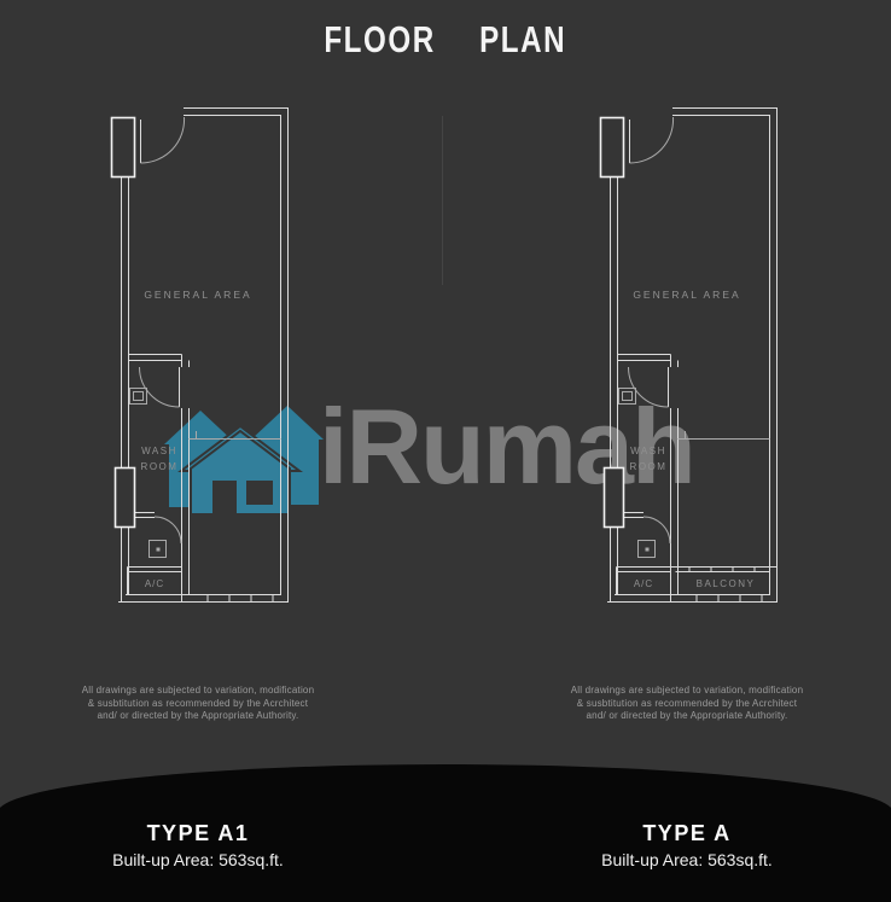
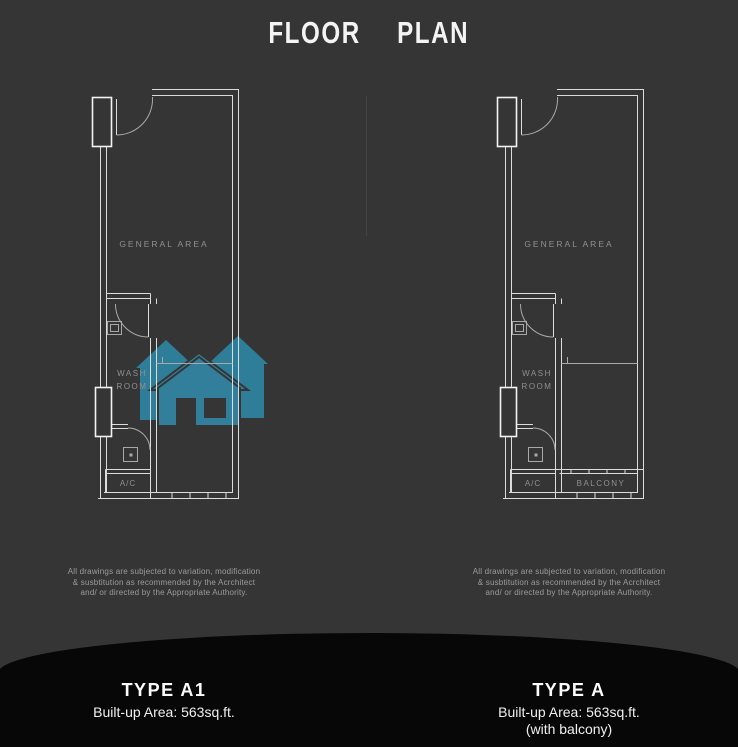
  FLOOR PLAN
- iRumah
  GENERAL AREA
  WASH
  ROOM
  A/C
  GENERAL AREA
  WASH
  ROOM
  A/C
  BALCONY
  All drawings are subjected to variation, modification
  & susbtitution as recommended by the Acrchitect
  and/ or directed by the Appropriate Authority.
  All drawings are subjected to variation, modification
  & susbtitution as recommended by the Acrchitect
  and/ or directed by the Appropriate Authority.
  TYPE A1
  Built-up Area: 563sq.ft.
  TYPE A
  Built-up Area: 563sq.ft.
+ (with balcony)
